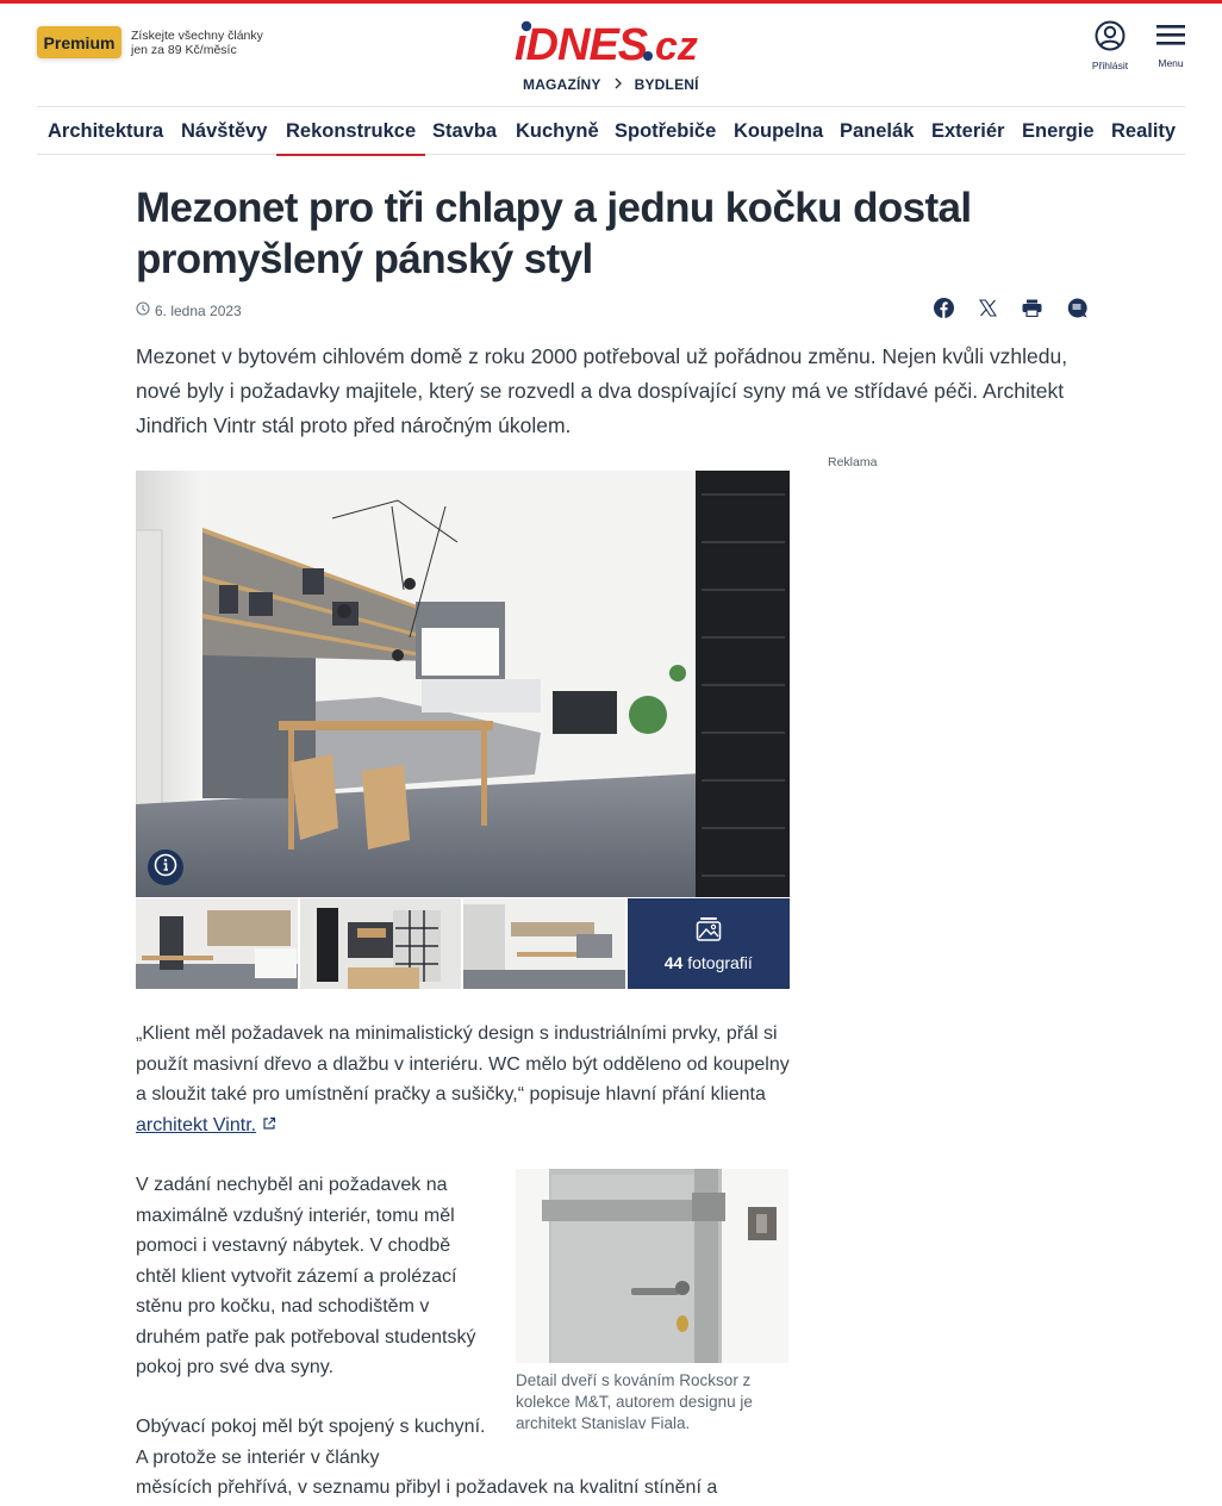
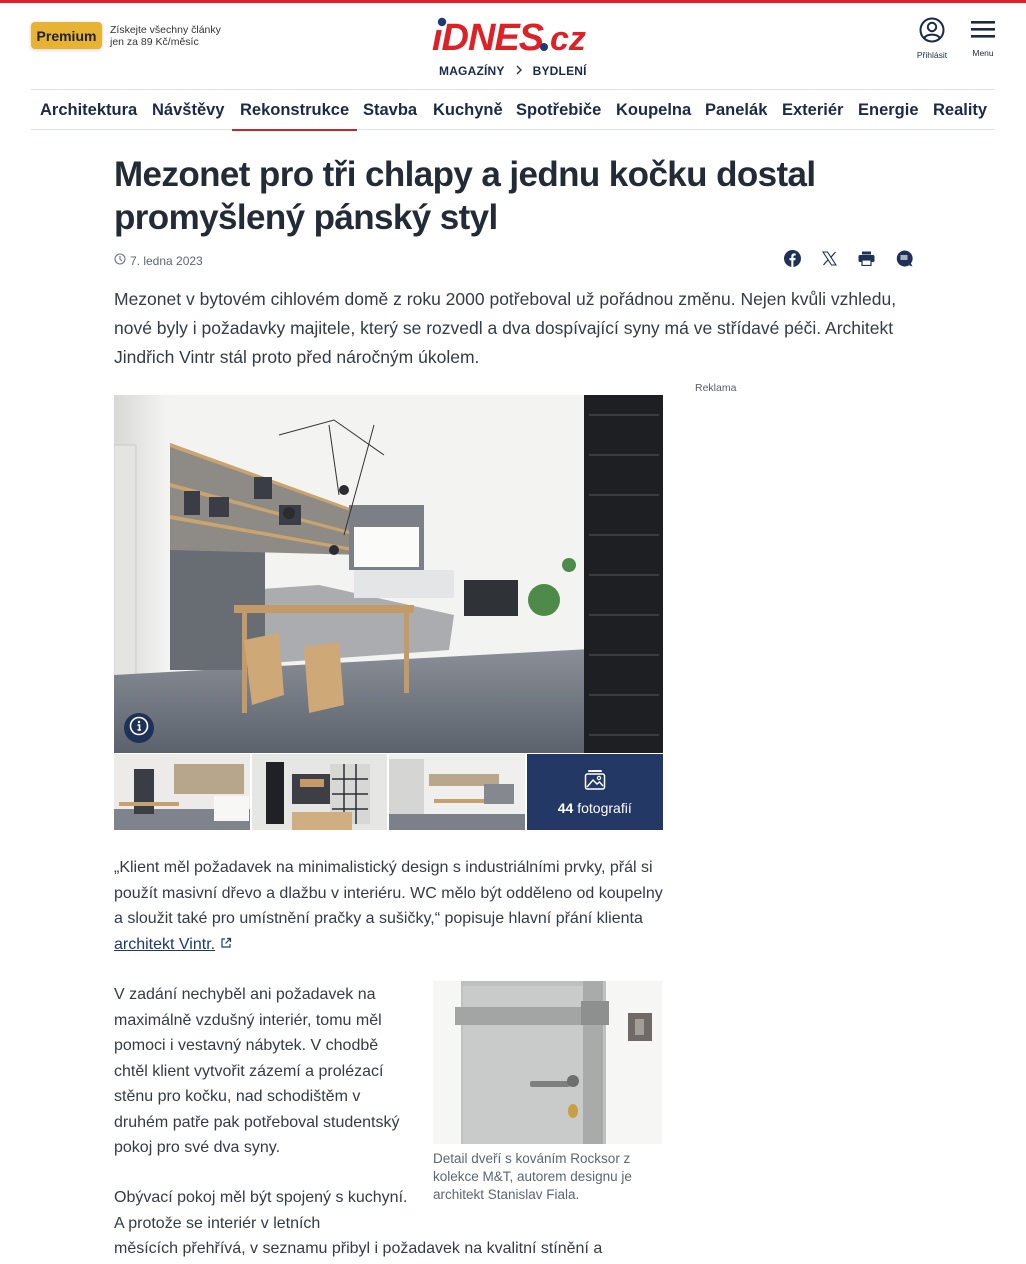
  Premium
  Získejte všechny články
  jen za 89 Kč/měsíc
  ıDNES
  cz
  MAGAZÍNY
  BYDLENÍ
  Přihlásit
  Menu
  Architektura
  Návštěvy
  Rekonstrukce
  Stavba
  Kuchyně
  Spotřebiče
  Koupelna
  Panelák
  Exteriér
  Energie
  Reality
  Mezonet pro tři chlapy a jednu kočku dostal promyšlený pánský styl
- 6. ledna 2023
+ 7. ledna 2023
  Mezonet v bytovém cihlovém domě z roku 2000 potřeboval už pořádnou změnu. Nejen kvůli vzhledu, nové byly i požadavky majitele, který se rozvedl a dva dospívající syny má ve střídavé péči. Architekt Jindřich Vintr stál proto před náročným úkolem.
  Reklama
  44 fotografií
  „Klient měl požadavek na minimalistický design s industriálními prvky, přál si použít masivní dřevo a dlažbu v interiéru. WC mělo být odděleno od koupelny a sloužit také pro umístnění pračky a sušičky,“ popisuje hlavní přání klienta architekt Vintr.
  V zadání nechyběl ani požadavek na maximálně vzdušný interiér, tomu měl pomoci i vestavný nábytek. V chodbě chtěl klient vytvořit zázemí a prolézací stěnu pro kočku, nad schodištěm v druhém patře pak potřeboval studentský pokoj pro své dva syny.
  Detail dveří s kováním Rocksor z kolekce M&T, autorem designu je architekt Stanislav Fiala.
- Obývací pokoj měl být spojený s kuchyní. A protože se interiér v články
+ Obývací pokoj měl být spojený s kuchyní. A protože se interiér v letních
  měsících přehřívá, v seznamu přibyl i požadavek na kvalitní stínění a
